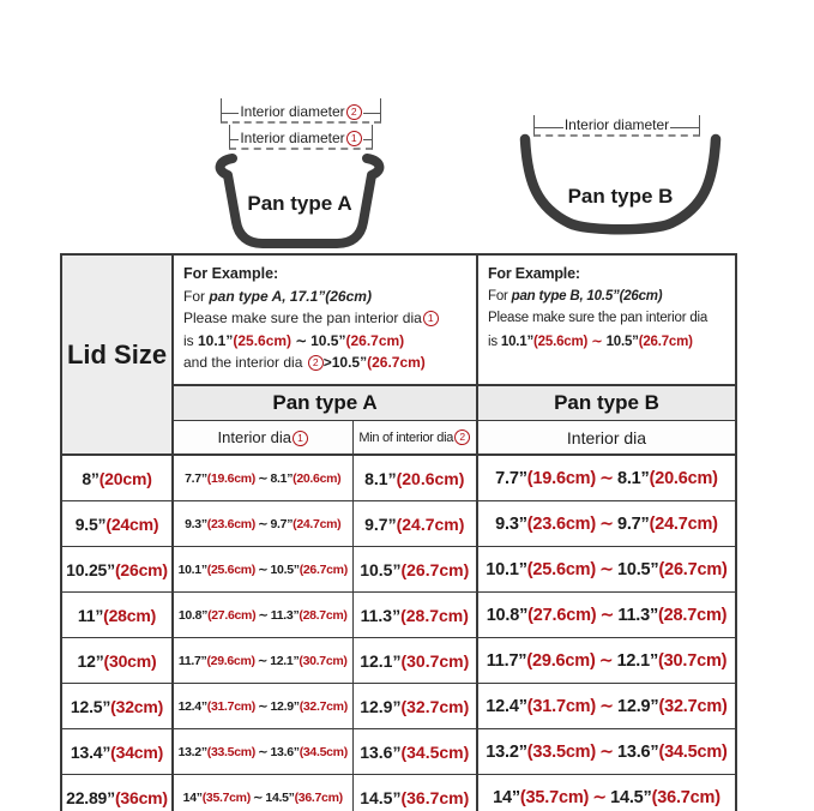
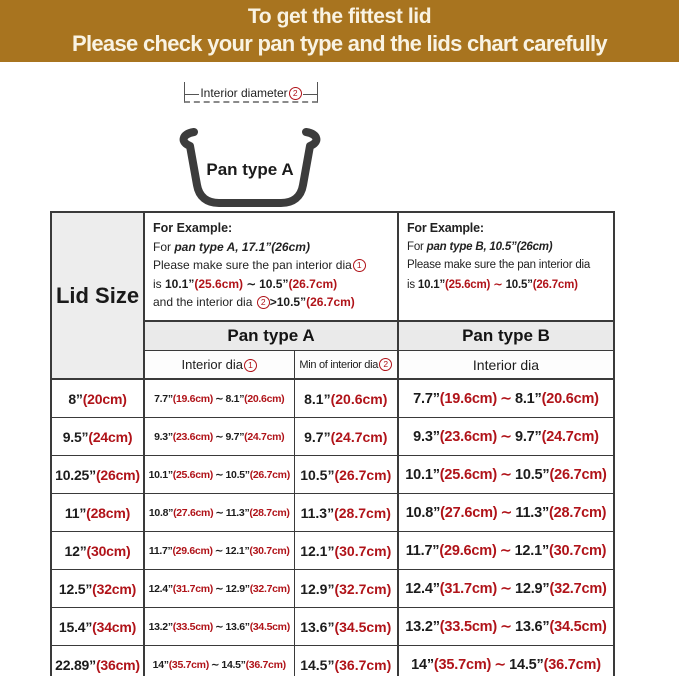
+ To get the fittest lid
+ Please check your pan type and the lids chart carefully
  Interior diameter 2
- Interior diameter 1
  Pan type A
- Interior diameter
- Pan type B
  Lid Size	For Example: For pan type A, 17.1”(26cm) Please make sure the pan interior dia 1 is 10.1”(25.6cm) ∼ 10.5”(26.7cm) and the interior dia 2 >10.5”(26.7cm)	For Example: For pan type B, 10.5”(26cm) Please make sure the pan interior dia is 10.1”(25.6cm) ∼ 10.5”(26.7cm)
  Pan type A	Pan type B
  Interior dia 1	Min of interior dia 2	Interior dia
  8”(20cm)	7.7”(19.6cm) ∼ 8.1”(20.6cm)	8.1”(20.6cm)	7.7”(19.6cm) ∼ 8.1”(20.6cm)
  9.5”(24cm)	9.3”(23.6cm) ∼ 9.7”(24.7cm)	9.7”(24.7cm)	9.3”(23.6cm) ∼ 9.7”(24.7cm)
  10.25”(26cm)	10.1”(25.6cm) ∼ 10.5”(26.7cm)	10.5”(26.7cm)	10.1”(25.6cm) ∼ 10.5”(26.7cm)
  11”(28cm)	10.8”(27.6cm) ∼ 11.3”(28.7cm)	11.3”(28.7cm)	10.8”(27.6cm) ∼ 11.3”(28.7cm)
  12”(30cm)	11.7”(29.6cm) ∼ 12.1”(30.7cm)	12.1”(30.7cm)	11.7”(29.6cm) ∼ 12.1”(30.7cm)
  12.5”(32cm)	12.4”(31.7cm) ∼ 12.9”(32.7cm)	12.9”(32.7cm)	12.4”(31.7cm) ∼ 12.9”(32.7cm)
- 13.4”(34cm)	13.2”(33.5cm) ∼ 13.6”(34.5cm)	13.6”(34.5cm)	13.2”(33.5cm) ∼ 13.6”(34.5cm)
+ 15.4”(34cm)	13.2”(33.5cm) ∼ 13.6”(34.5cm)	13.6”(34.5cm)	13.2”(33.5cm) ∼ 13.6”(34.5cm)
  22.89”(36cm)	14”(35.7cm) ∼ 14.5”(36.7cm)	14.5”(36.7cm)	14”(35.7cm) ∼ 14.5”(36.7cm)
